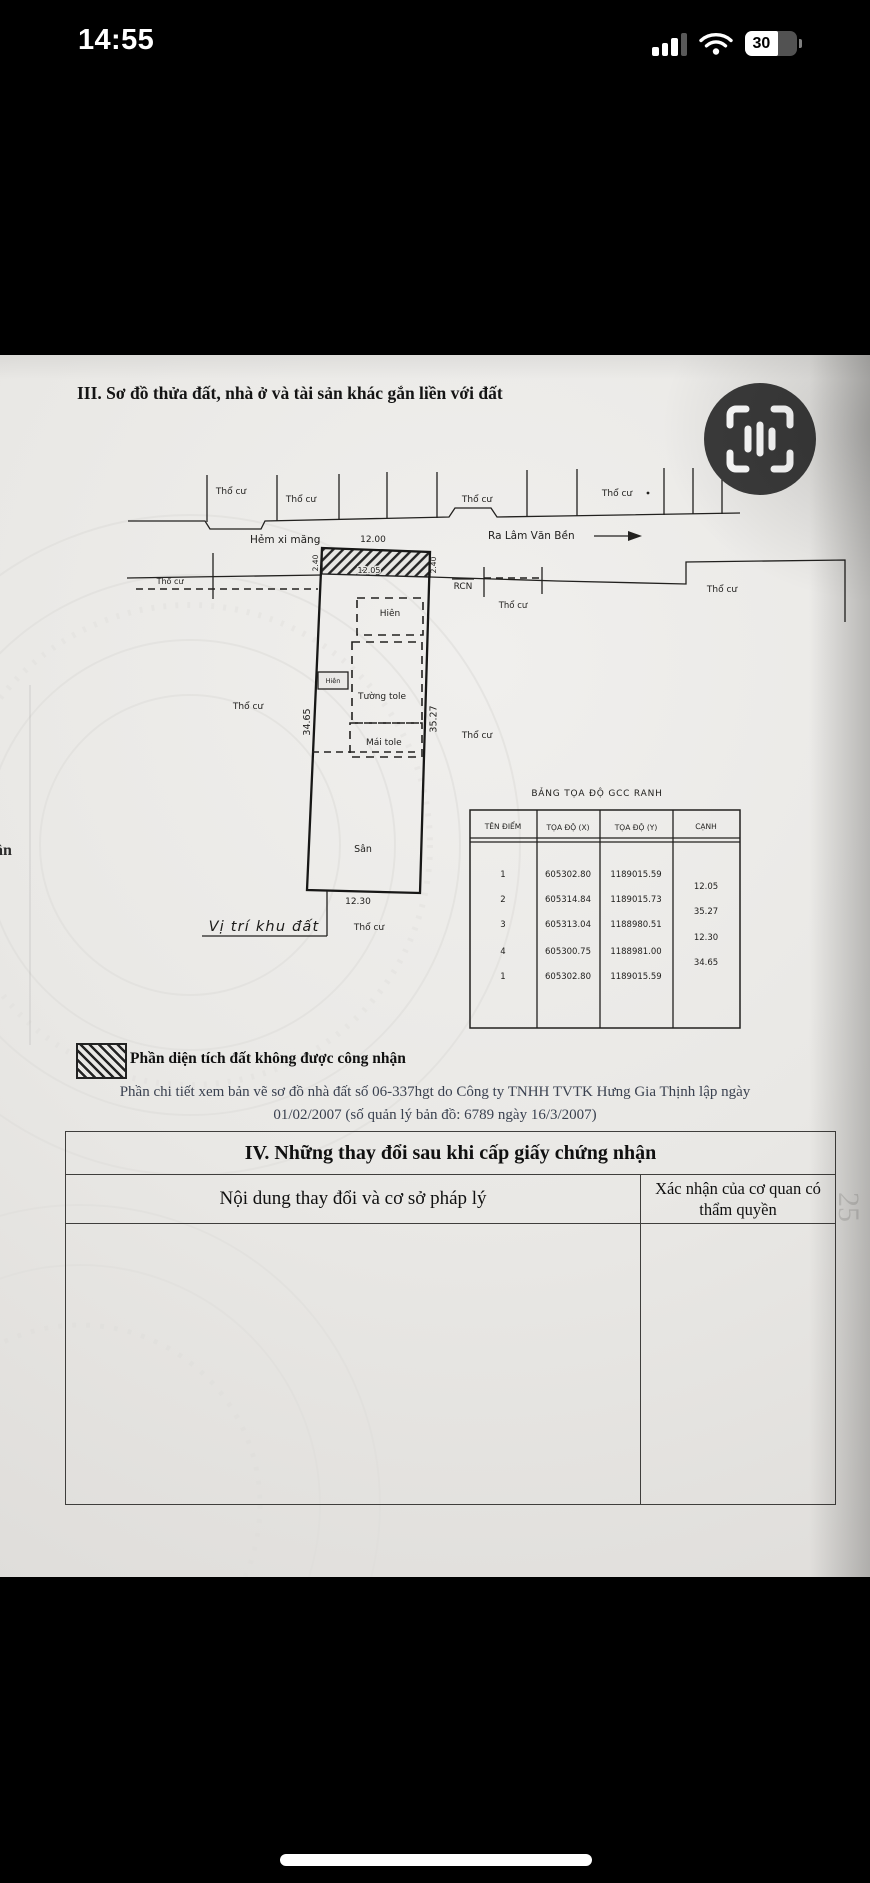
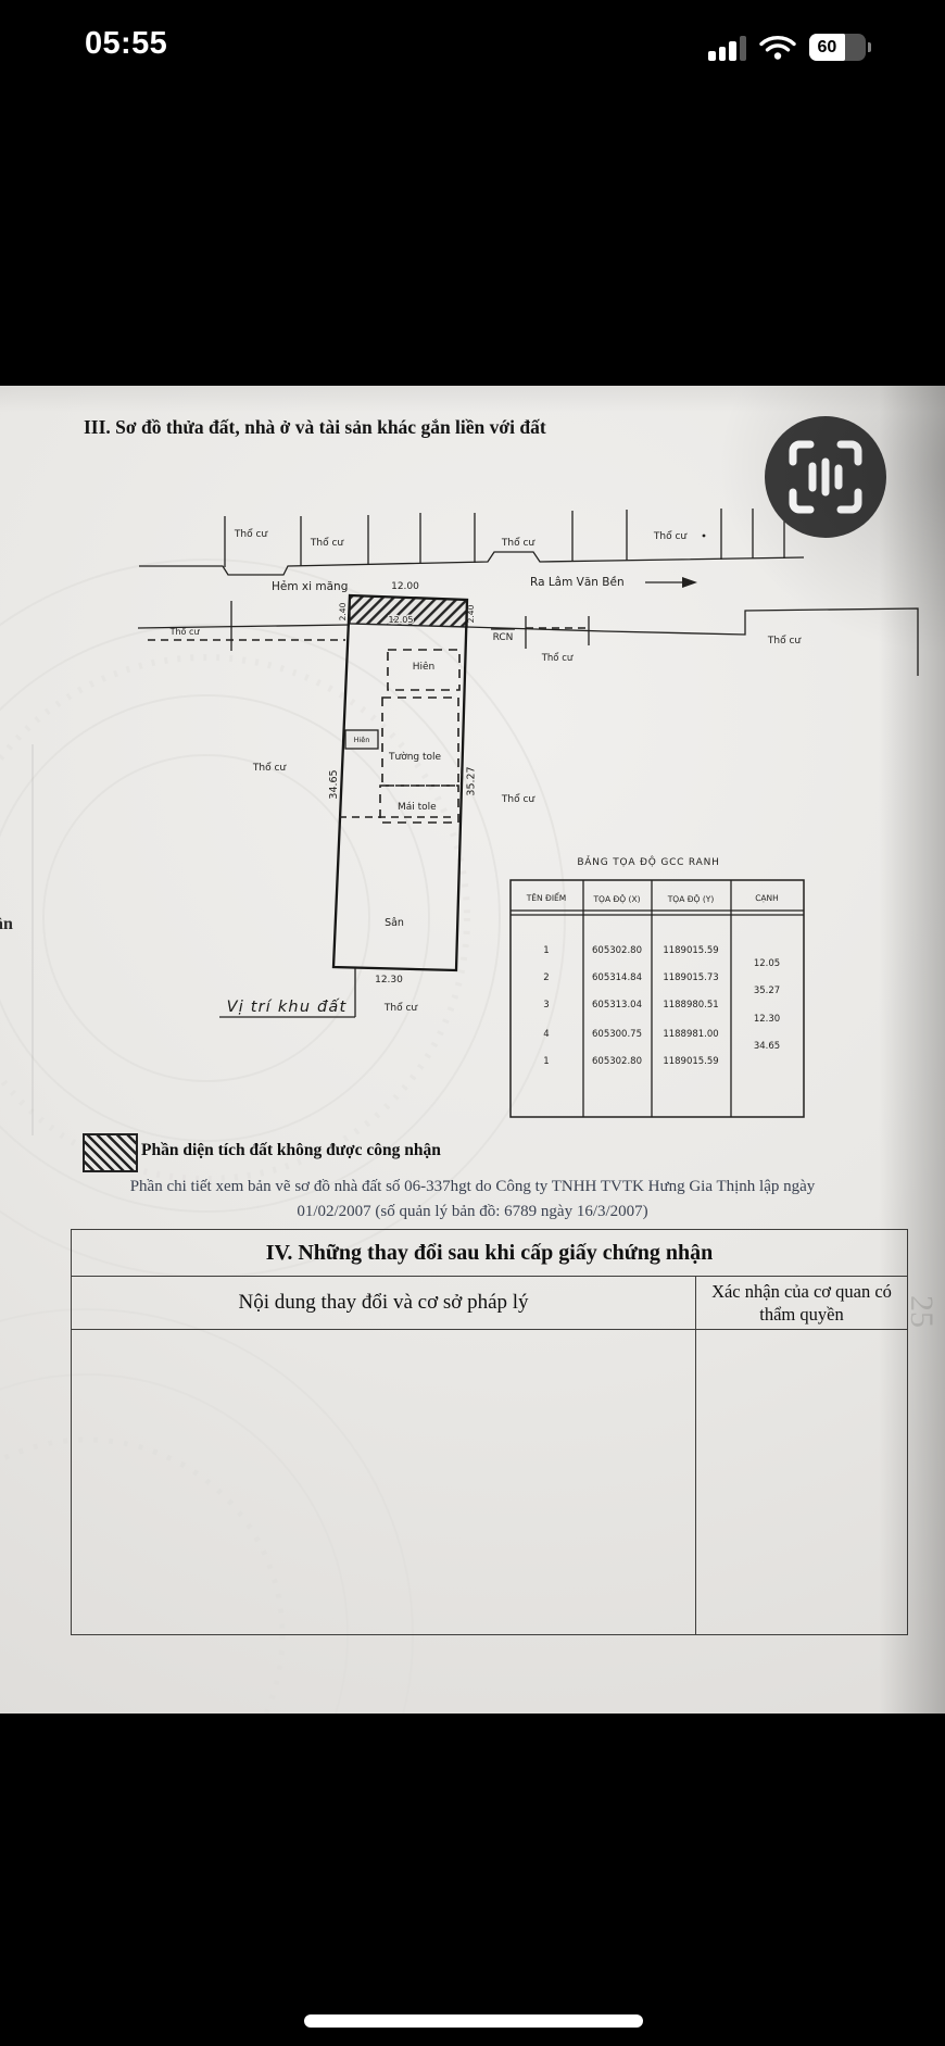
- 14:55
+ 05:55
- 30
+ 60
